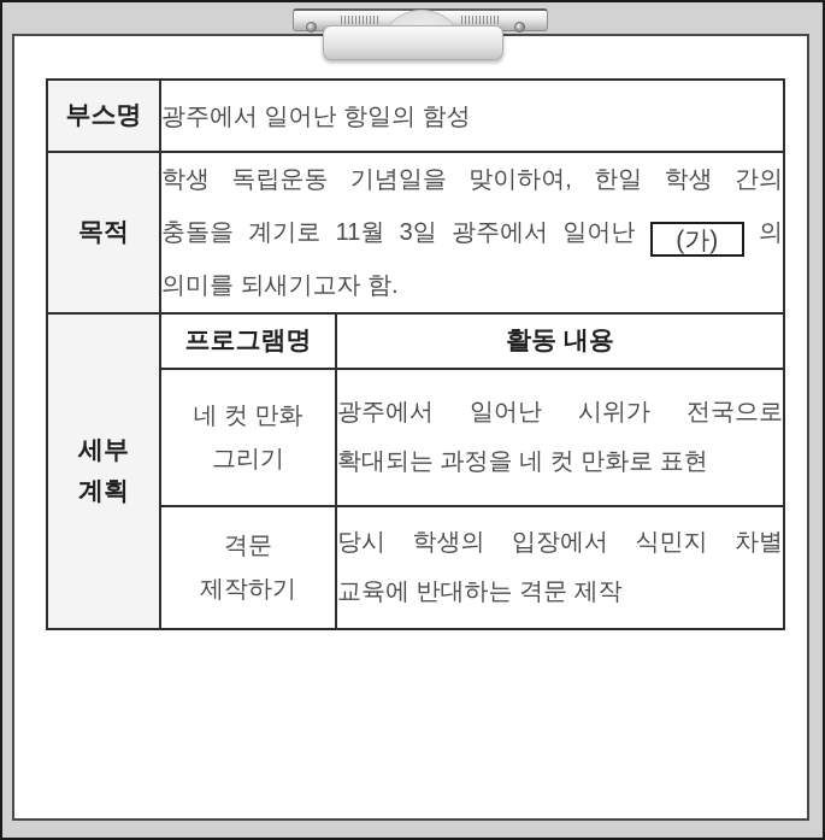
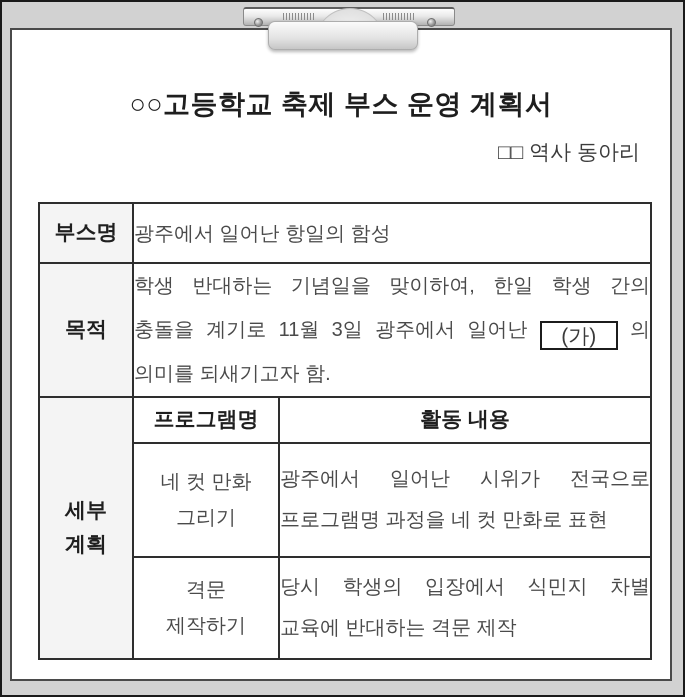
+ ○○고등학교 축제 부스 운영 계획서
+ □□ 역사 동아리
  부스명	광주에서 일어난 항일의 함성
- 목적	학생 독립운동 기념일을 맞이하여, 한일 학생 간의 충돌을 계기로 11월 3일 광주에서 일어난 (가) 의 의미를 되새기고자 함.
+ 목적	학생 반대하는 기념일을 맞이하여, 한일 학생 간의 충돌을 계기로 11월 3일 광주에서 일어난 (가) 의 의미를 되새기고자 함.
  세부 계획	프로그램명	활동 내용
- 네 컷 만화 그리기	광주에서 일어난 시위가 전국으로 확대되는 과정을 네 컷 만화로 표현
+ 네 컷 만화 그리기	광주에서 일어난 시위가 전국으로 프로그램명 과정을 네 컷 만화로 표현
  격문 제작하기	당시 학생의 입장에서 식민지 차별 교육에 반대하는 격문 제작
